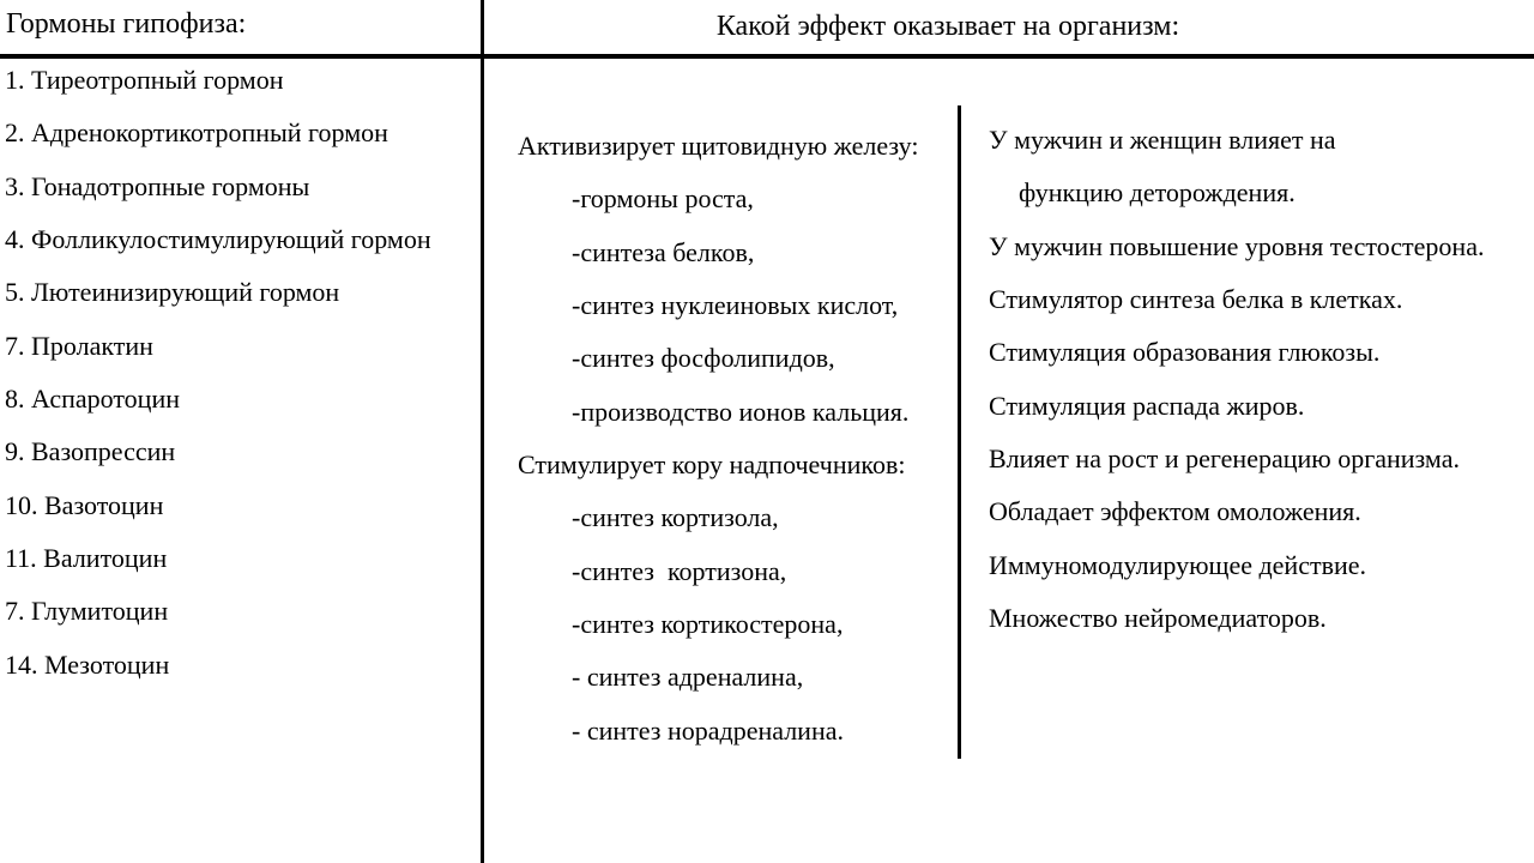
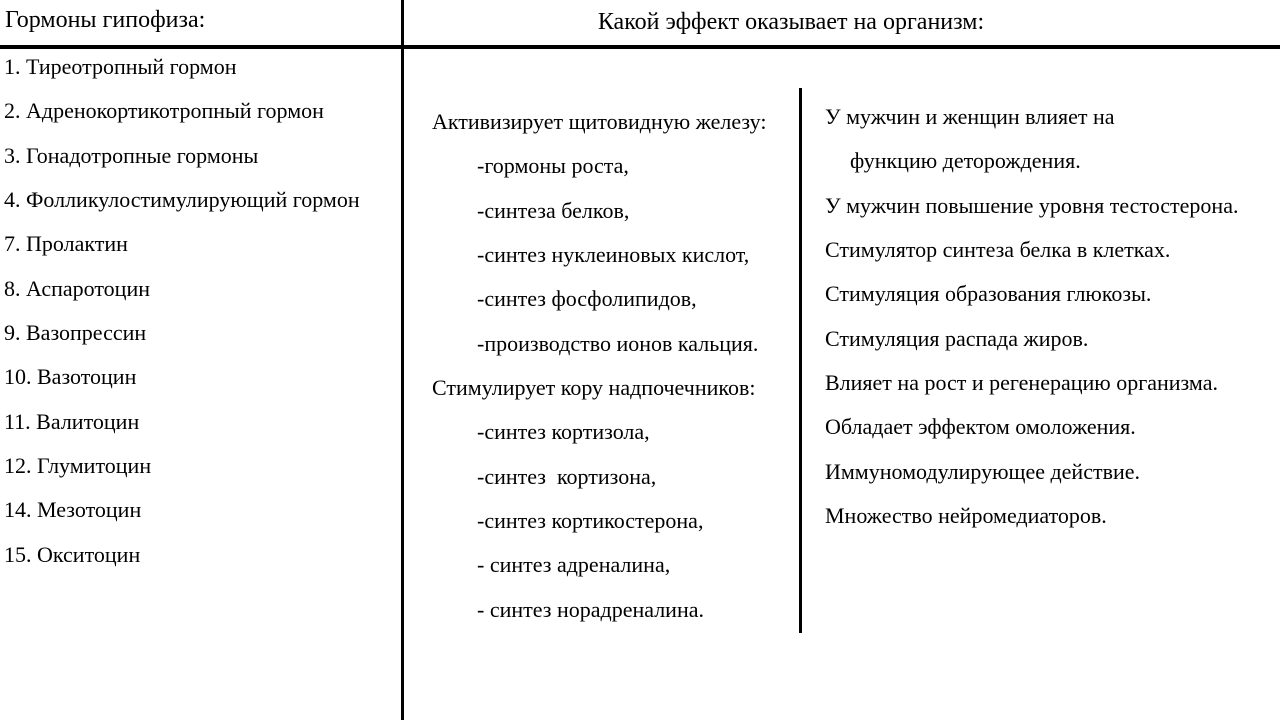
  Гормоны гипофиза:
  Какой эффект оказывает на организм:
  1. Тиреотропный гормон
  2. Адренокортикотропный гормон
  3. Гонадотропные гормоны
  4. Фолликулостимулирующий гормон
- 5. Лютеинизирующий гормон
  7. Пролактин
  8. Аспаротоцин
  9. Вазопрессин
  10. Вазотоцин
  11. Валитоцин
- 7. Глумитоцин
+ 12. Глумитоцин
  14. Мезотоцин
+ 15. Окситоцин
  Активизирует щитовидную железу:
  -гормоны роста,
  -синтеза белков,
  -синтез нуклеиновых кислот,
  -синтез фосфолипидов,
  -производство ионов кальция.
  Стимулирует кору надпочечников:
  -синтез кортизола,
  -синтез кортизона,
  -синтез кортикостерона,
  - синтез адреналина,
  - синтез норадреналина.
  У мужчин и женщин влияет на
  функцию деторождения.
  У мужчин повышение уровня тестостерона.
  Стимулятор синтеза белка в клетках.
  Стимуляция образования глюкозы.
  Стимуляция распада жиров.
  Влияет на рост и регенерацию организма.
  Обладает эффектом омоложения.
  Иммуномодулирующее действие.
  Множество нейромедиаторов.
